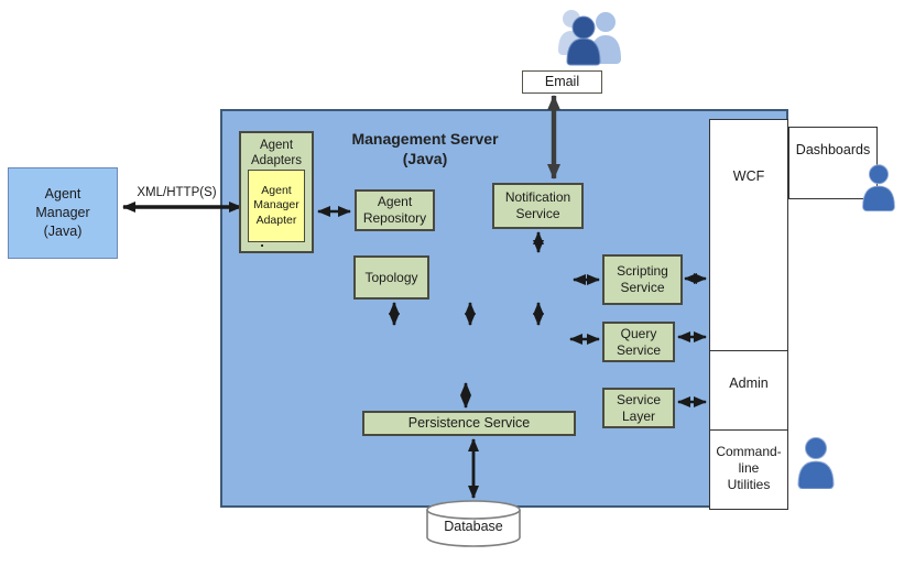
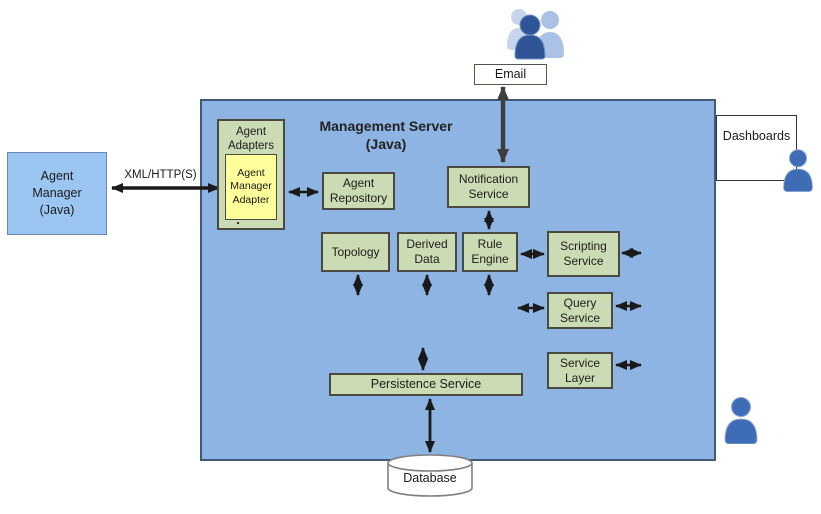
  Management Server
  (Java)
  Agent
  Manager
  (Java)
  XML/HTTP(S)
  Agent
  Adapters
  Agent
  Manager
  Adapter
  .
  Email
  Agent
  Repository
  Notification
  Service
  Topology
+ Derived
+ Data
+ Rule
+ Engine
  Scripting
  Service
  Query
  Service
  Service
  Layer
  Persistence Service
- WCF
- Admin
- Command-
- line
- Utilities
  Dashboards
  Database
